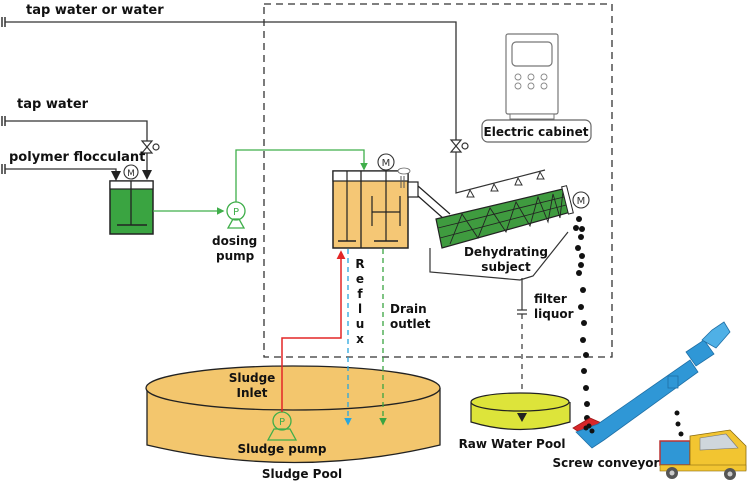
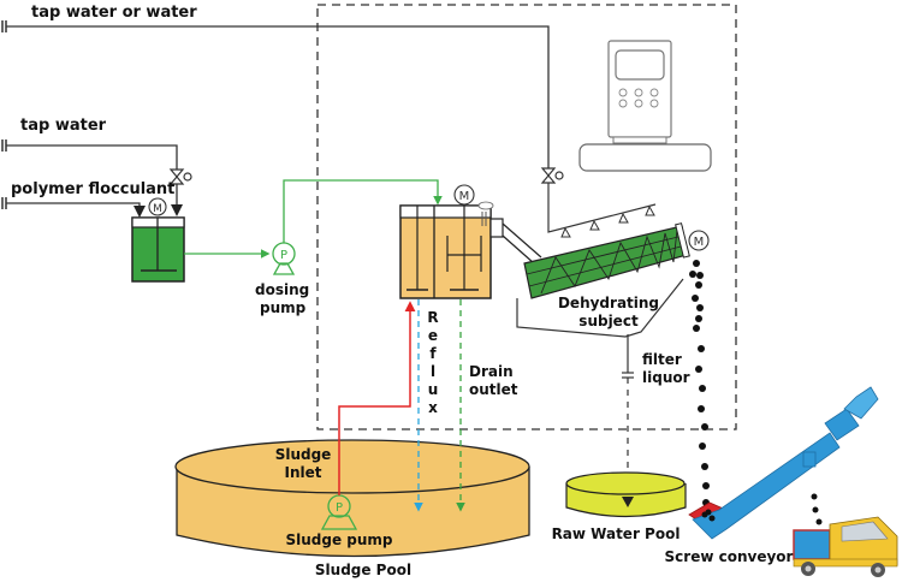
  tap water or water
  tap water
  polymer flocculant
  M
  P
  dosing
  pump
  M
- Electric cabinet
  M
  Dehydrating
  subject
  filter
  liquor
  Sludge
  Inlet
  Sludge pump
  Sludge Pool
  P
  R
  e
  f
  l
  u
  x
  Drain
  outlet
  Raw Water Pool
  Screw conveyor
